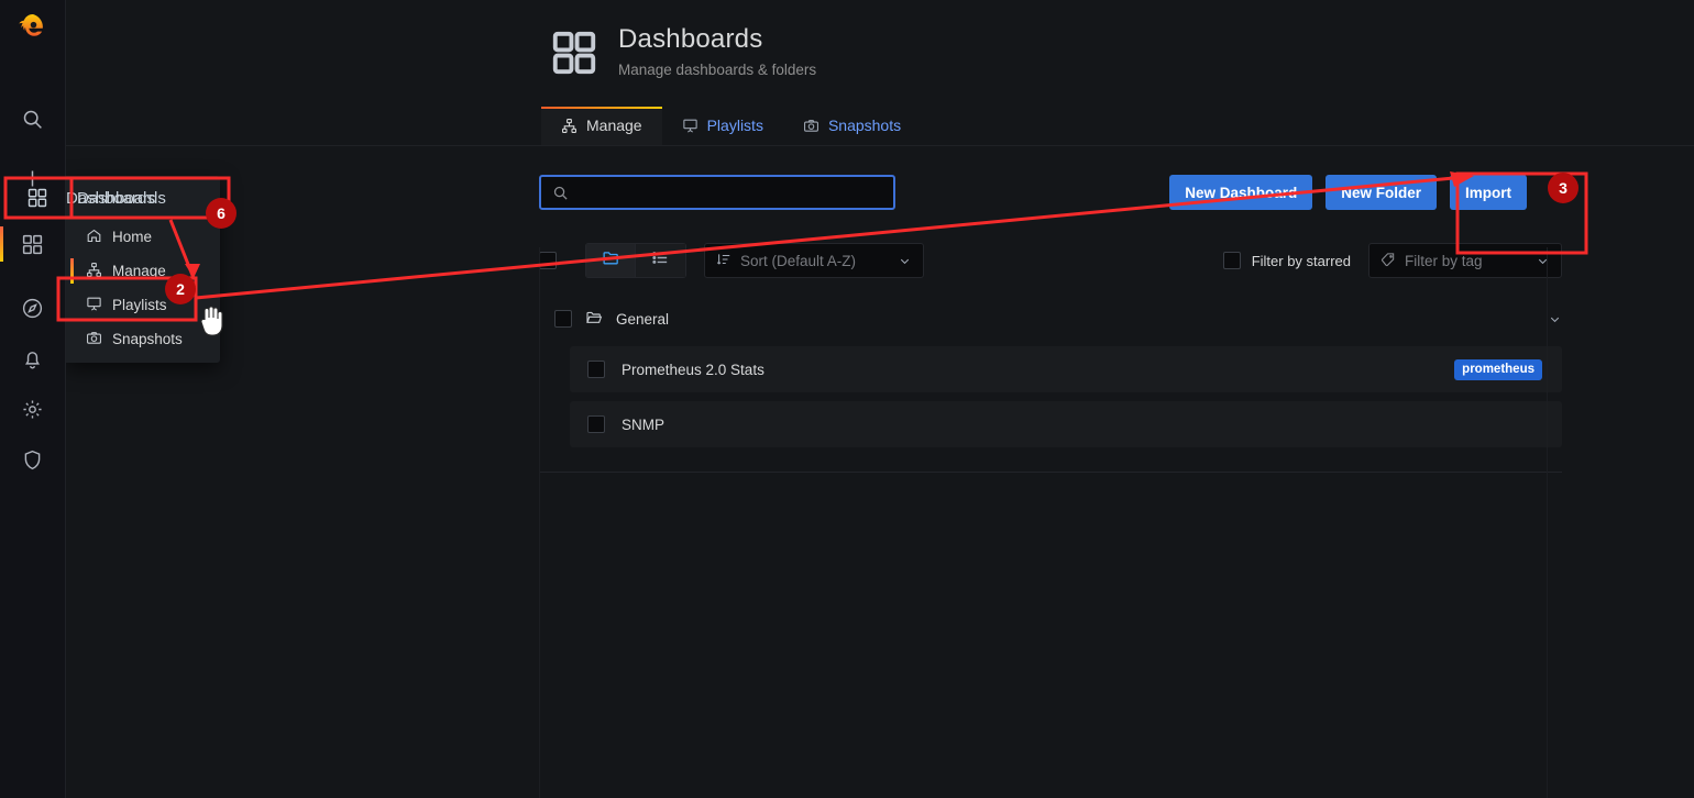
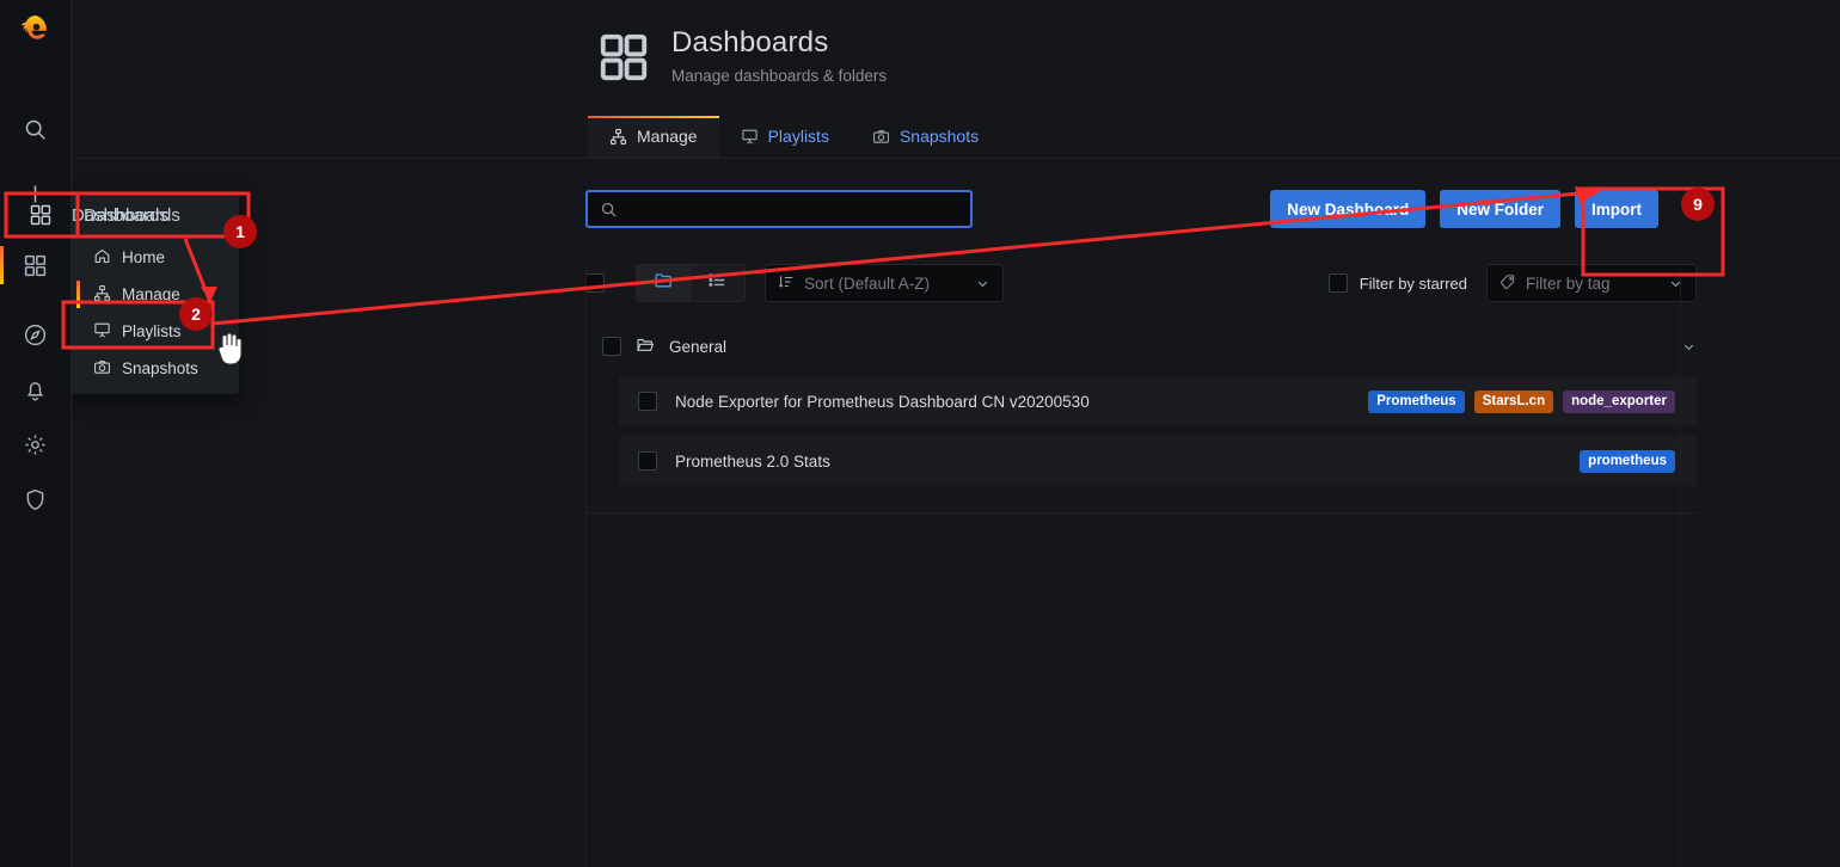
  Dashboards
  Home
  Manage
  Playlists
  Snapshots
  ashboards
  Dashboards
  Manage dashboards & folders
  Manage
  Playlists
  Snapshots
  New Dashboar
  New Folder
  Import
  Sort (Default A-Z)
  Filter by starred
  Filter by tag
  General
+ Node Exporter for Prometheus Dashboard CN v20200530
+ Prometheus
+ StarsL.cn
+ node_exporter
  Prometheus 2.0 Stats
  prometheus
- SNMP
- 6
+ 1
  2
- 3
+ 9
